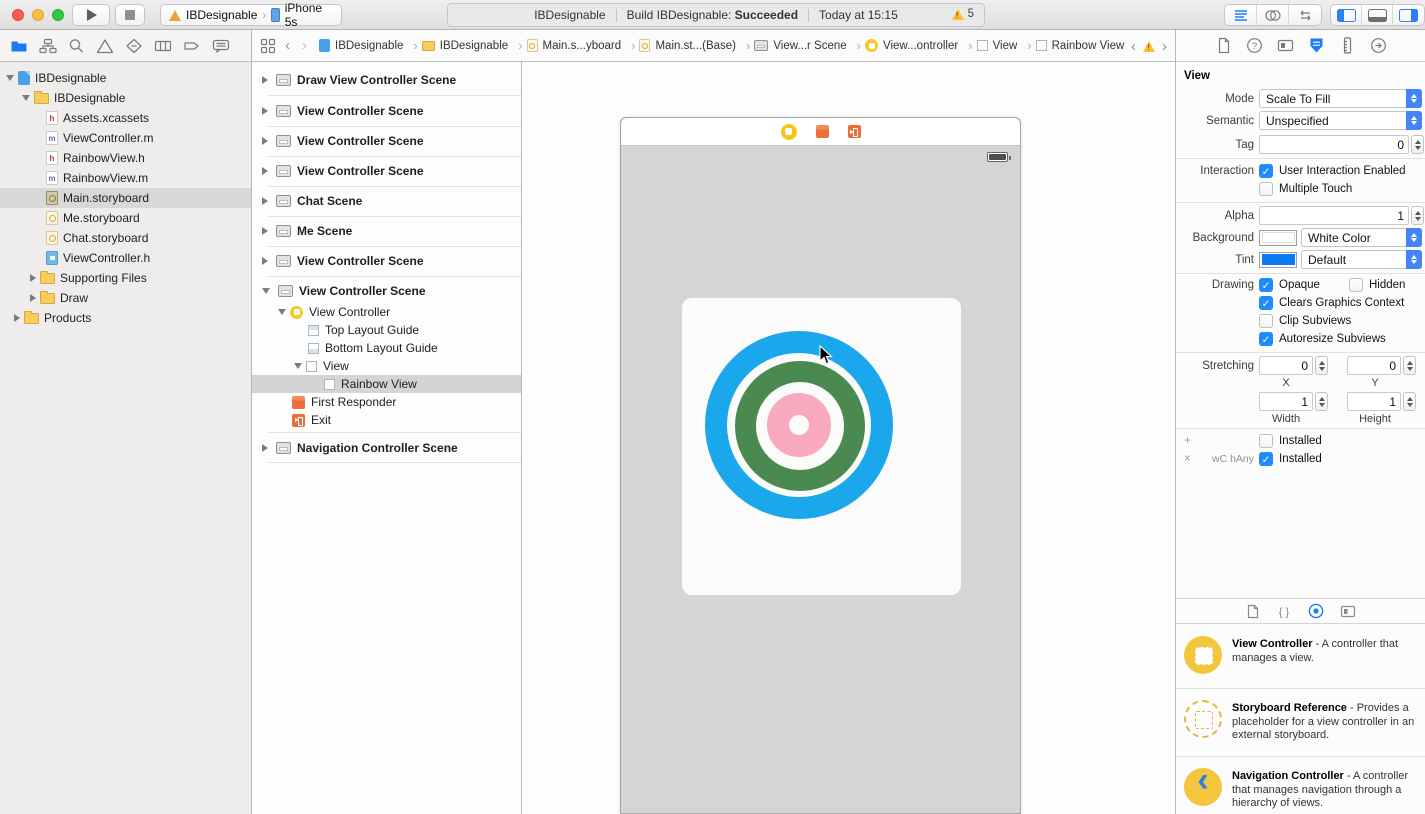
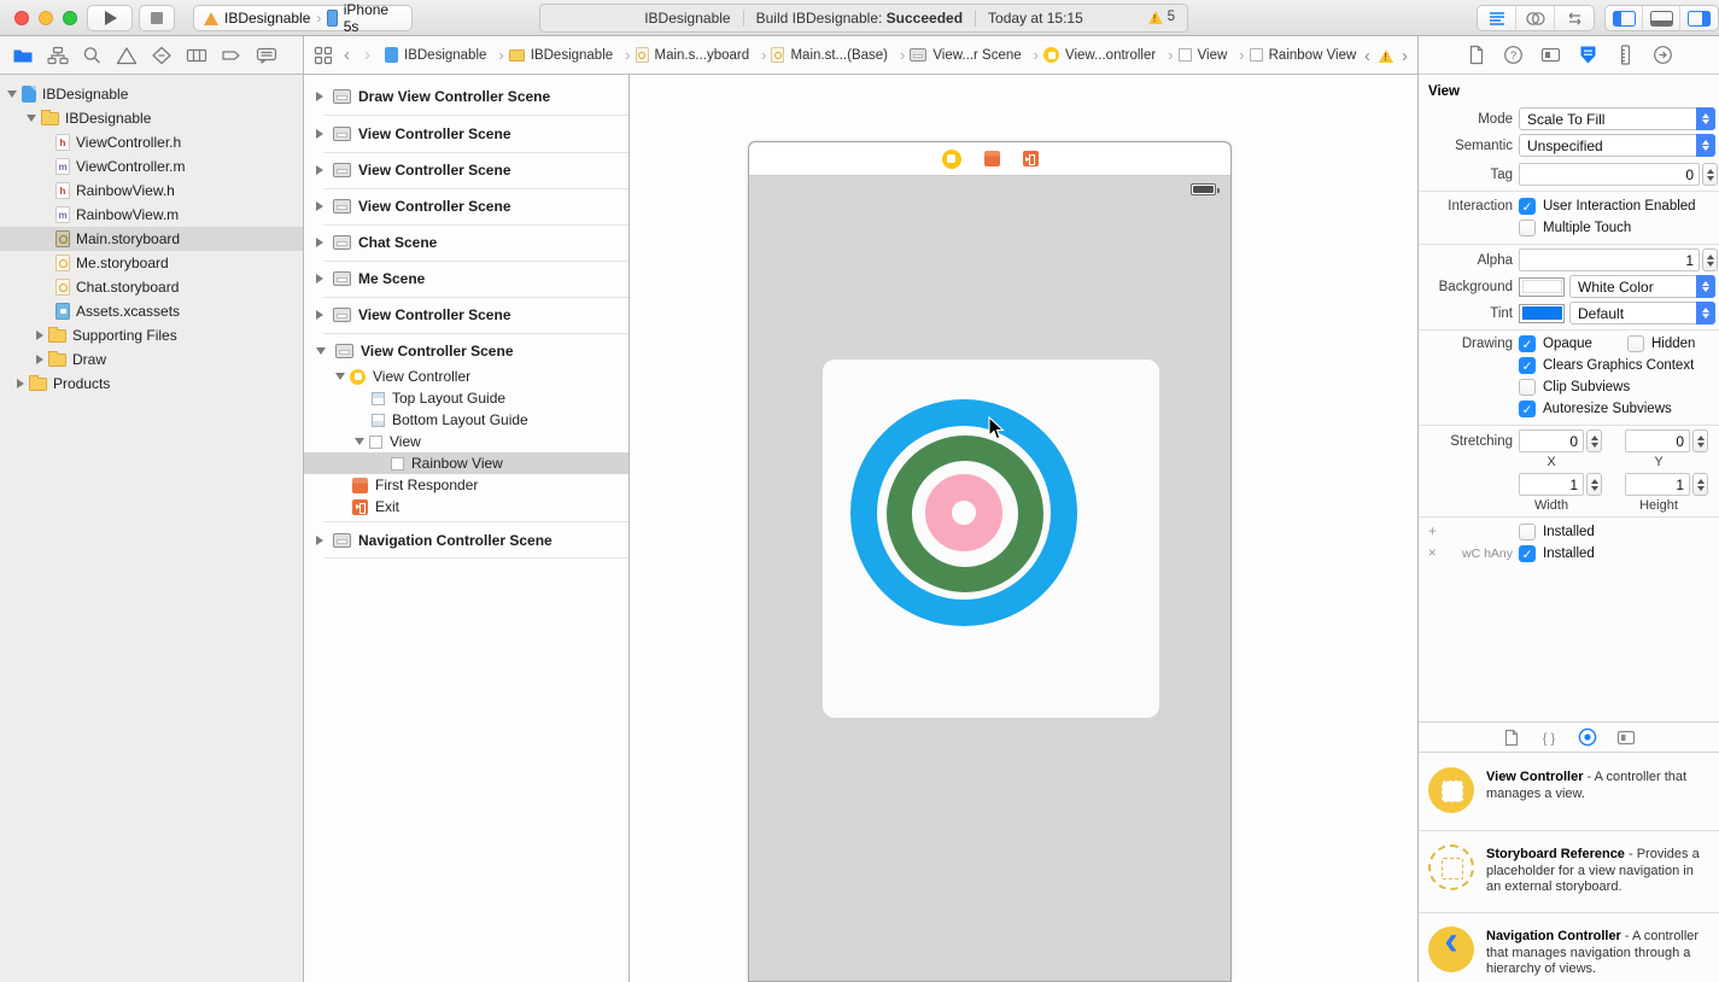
  IBDesignable
  ›
  iPhone 5s
  IBDesignable
  Build IBDesignable:
  Succeeded
  Today at 15:15
  5
  IBDesignable
  IBDesignable
  h
- Assets.xcassets
+ ViewController.h
  m
  ViewController.m
  h
  RainbowView.h
  m
  RainbowView.m
  Main.storyboard
  Me.storyboard
  Chat.storyboard
- ViewController.h
+ Assets.xcassets
  Supporting Files
  Draw
  Products
  ‹
  ›
  IBDesignable
  IBDesignable
  Main.s...yboard
  Main.st...(Base)
  View...r Scene
  View...ontroller
  View
  Rainbow View
  ‹
  ›
  Draw View Controller Scene
  View Controller Scene
  View Controller Scene
  View Controller Scene
  Chat Scene
  Me Scene
  View Controller Scene
  View Controller Scene
  View Controller
  Top Layout Guide
  Bottom Layout Guide
  View
  Rainbow View
  First Responder
  Exit
  Navigation Controller Scene
  ?
  View
  Mode
  Scale To Fill
  Semantic
  Unspecified
  Tag
  0
  Interaction
  User Interaction Enabled
  Multiple Touch
  Alpha
  1
  Background
  White Color
  Tint
  Default
  Drawing
  Opaque
  Hidden
  Clears Graphics Context
  Clip Subviews
  Autoresize Subviews
  Stretching
  0
  0
  X
  Y
  1
  1
  Width
  Height
  +
  Installed
  ×
  wC hAny
  Installed
  { }
  View Controller - A controller that manages a view.
- Storyboard Reference - Provides a placeholder for a view controller in an external storyboard.
+ Storyboard Reference - Provides a placeholder for a view navigation in an external storyboard.
  Navigation Controller - A controller that manages navigation through a hierarchy of views.
